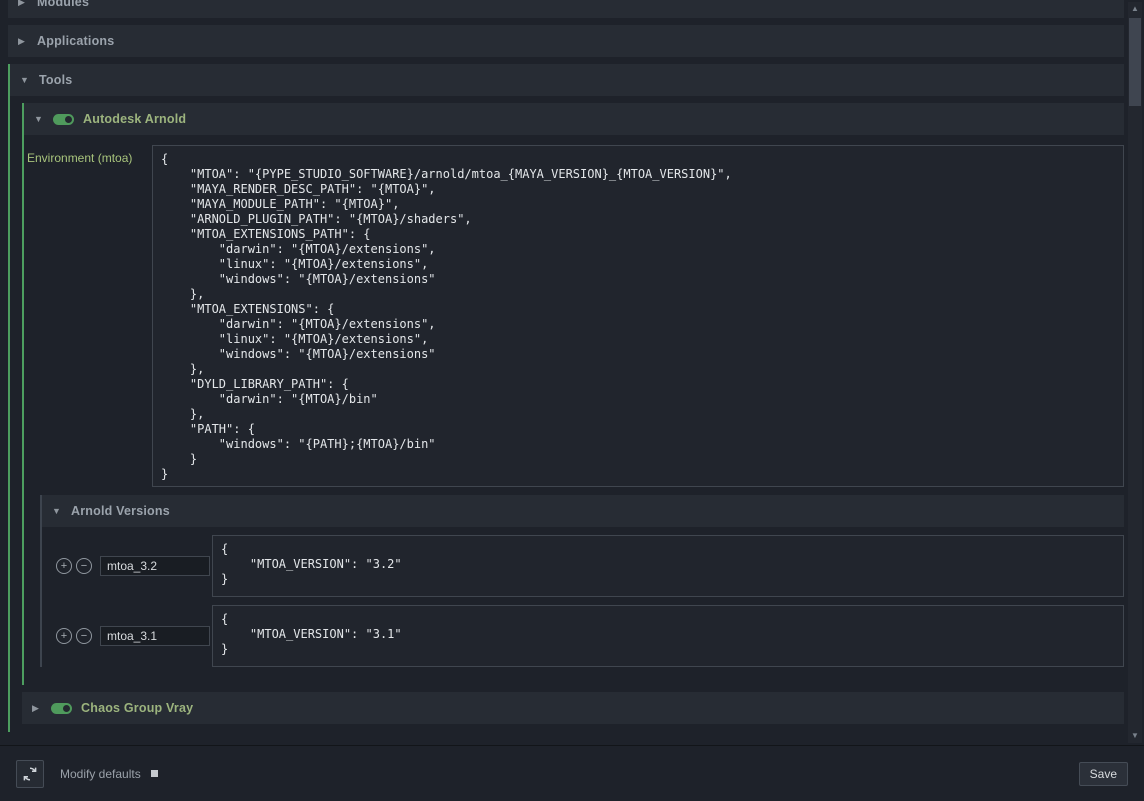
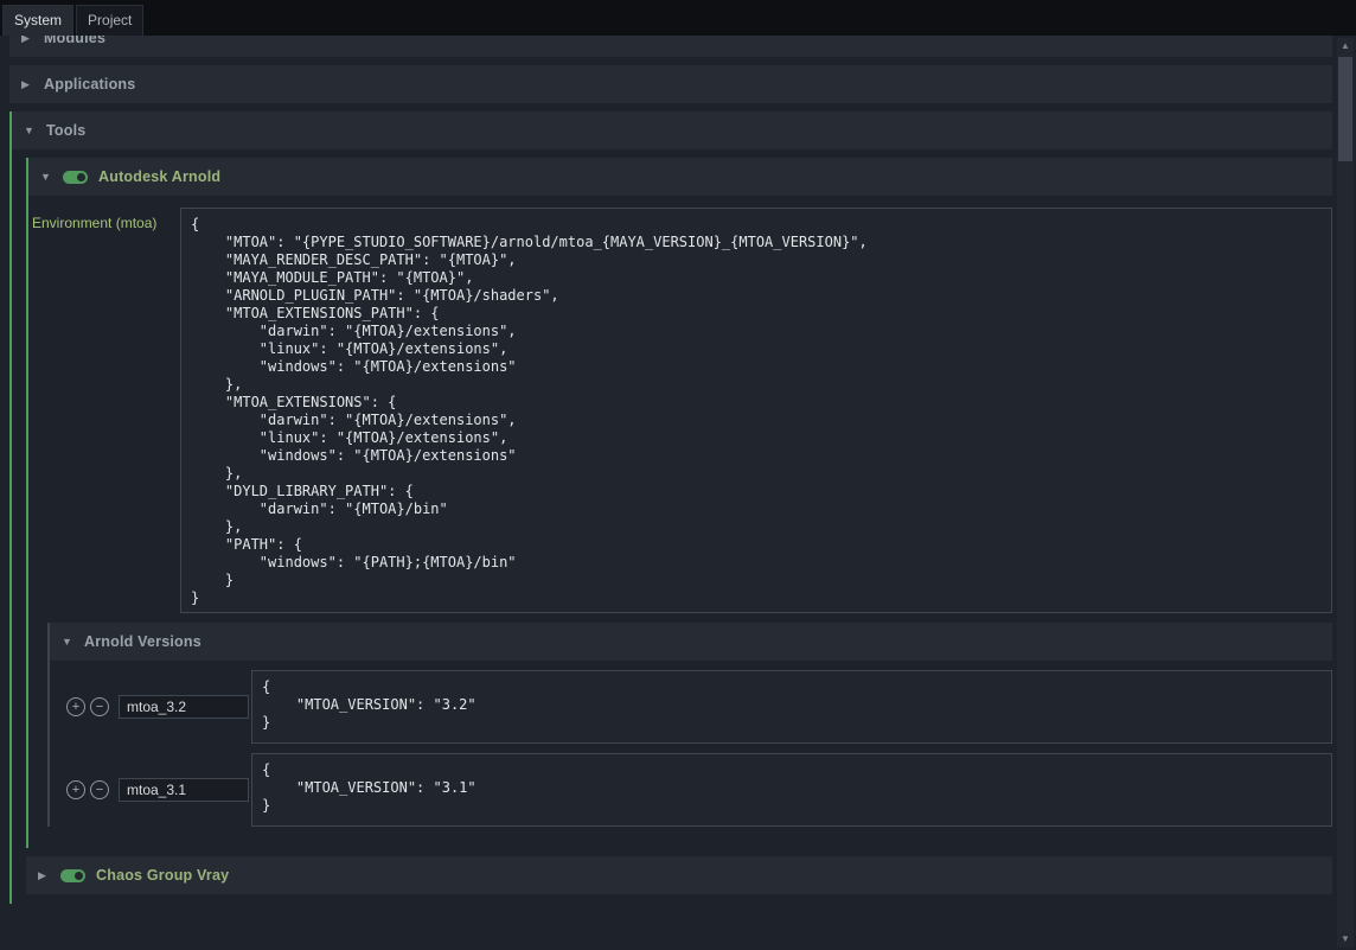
+ System
+ Project
  ▶
  Modules
  ▶
  Applications
  ▼
  Tools
  ▼
  Autodesk Arnold
  Environment (mtoa)
  {
  "MTOA": "{PYPE_STUDIO_SOFTWARE}/arnold/mtoa_{MAYA_VERSION}_{MTOA_VERSION}",
  "MAYA_RENDER_DESC_PATH": "{MTOA}",
  "MAYA_MODULE_PATH": "{MTOA}",
  "ARNOLD_PLUGIN_PATH": "{MTOA}/shaders",
  "MTOA_EXTENSIONS_PATH": {
  "darwin": "{MTOA}/extensions",
  "linux": "{MTOA}/extensions",
  "windows": "{MTOA}/extensions"
  },
  "MTOA_EXTENSIONS": {
  "darwin": "{MTOA}/extensions",
  "linux": "{MTOA}/extensions",
  "windows": "{MTOA}/extensions"
  },
  "DYLD_LIBRARY_PATH": {
  "darwin": "{MTOA}/bin"
  },
  "PATH": {
  "windows": "{PATH};{MTOA}/bin"
  }
  }
  ▼
  Arnold Versions
  +
  −
  mtoa_3.2
  {
  "MTOA_VERSION": "3.2"
  }
  +
  −
  mtoa_3.1
  {
  "MTOA_VERSION": "3.1"
  }
  ▶
  Chaos Group Vray
  ▲
  ▼
- Modify defaults
- Save
